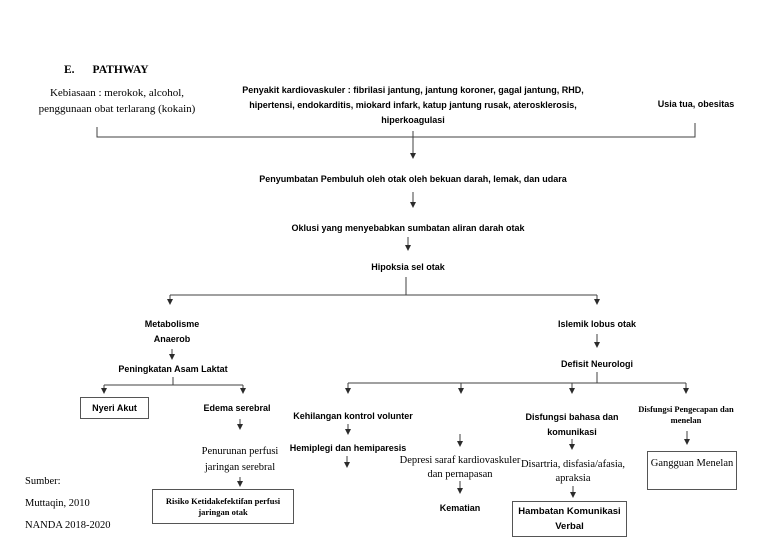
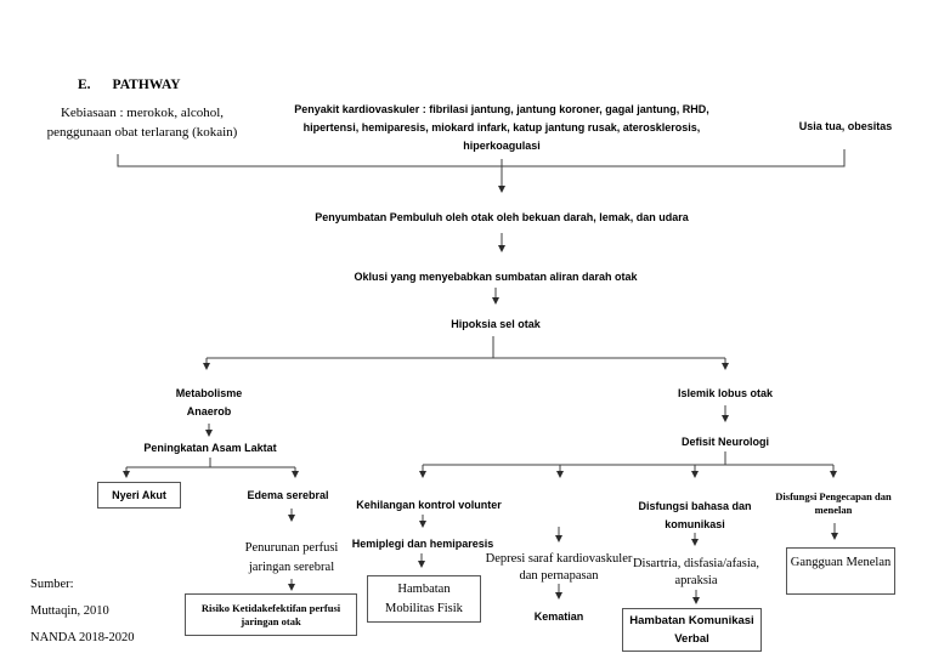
  E. PATHWAY
  Kebiasaan : merokok, alcohol,
  penggunaan obat terlarang (kokain)
  Penyakit kardiovaskuler : fibrilasi jantung, jantung koroner, gagal jantung, RHD,
- hipertensi, endokarditis, miokard infark, katup jantung rusak, aterosklerosis,
+ hipertensi, hemiparesis, miokard infark, katup jantung rusak, aterosklerosis,
  hiperkoagulasi
  Usia tua, obesitas
  Penyumbatan Pembuluh oleh otak oleh bekuan darah, lemak, dan udara
  Oklusi yang menyebabkan sumbatan aliran darah otak
  Hipoksia sel otak
  Metabolisme
  Anaerob
  Peningkatan Asam Laktat
  Nyeri Akut
  Edema serebral
  Penurunan perfusi
  jaringan serebral
  Risiko Ketidakefektifan perfusi
  jaringan otak
  Islemik lobus otak
  Defisit Neurologi
  Kehilangan kontrol volunter
  Hemiplegi dan hemiparesis
+ Hambatan
+ Mobilitas Fisik
  Depresi saraf kardiovaskuler
  dan pernapasan
  Kematian
  Disfungsi bahasa dan
  komunikasi
  Disartria, disfasia/afasia,
  apraksia
  Hambatan Komunikasi
  Verbal
  Disfungsi Pengecapan dan
  menelan
  Gangguan Menelan
  Sumber:
  Muttaqin, 2010
  NANDA 2018-2020
